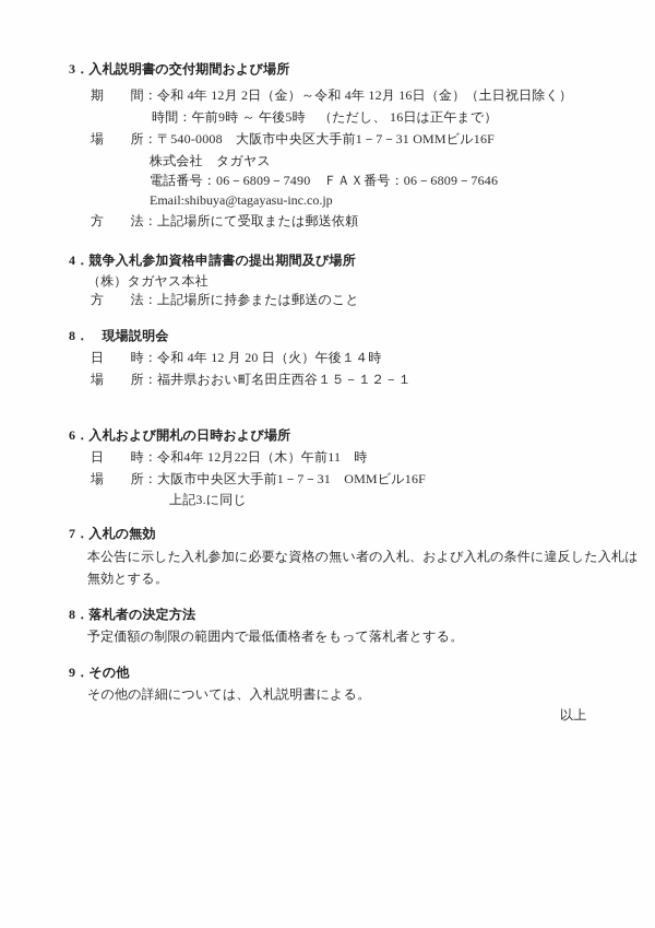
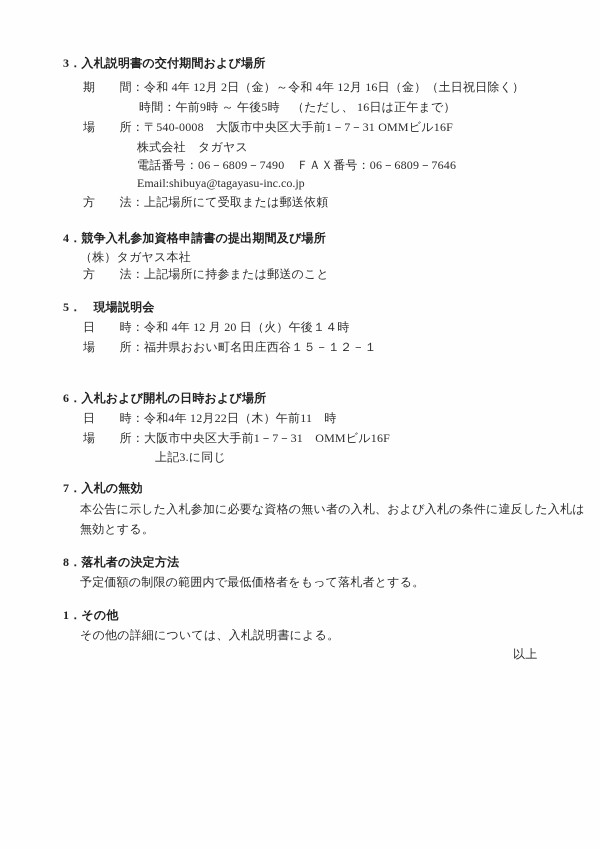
  3．入札説明書の交付期間および場所
  期 間：令和 4年 12月 2日（金）～令和 4年 12月 16日（金）（土日祝日除く）
  時間：午前9時 ～ 午後5時 （ただし、 16日は正午まで）
  場 所：〒540-0008 大阪市中央区大手前1－7－31 OMMビル16F
  株式会社 タガヤス
  電話番号：06－6809－7490 ＦＡＸ番号：06－6809－7646
  Email:shibuya@tagayasu-inc.co.jp
  方 法：上記場所にて受取または郵送依頼
  4．競争入札参加資格申請書の提出期間及び場所
  （株）タガヤス本社
  方 法：上記場所に持参または郵送のこと
- 8． 現場説明会
+ 5． 現場説明会
  日 時：令和 4年 12 月 20 日（火）午後１４時
  場 所：福井県おおい町名田庄西谷１５－１２－１
  6．入札および開札の日時および場所
  日 時：令和4年 12月22日（木）午前11 時
  場 所：大阪市中央区大手前1－7－31 OMMビル16F
  上記3.に同じ
  7．入札の無効
  本公告に示した入札参加に必要な資格の無い者の入札、および入札の条件に違反した入札は
  無効とする。
  8．落札者の決定方法
  予定価額の制限の範囲内で最低価格者をもって落札者とする。
- 9．その他
+ 1．その他
  その他の詳細については、入札説明書による。
  以上
